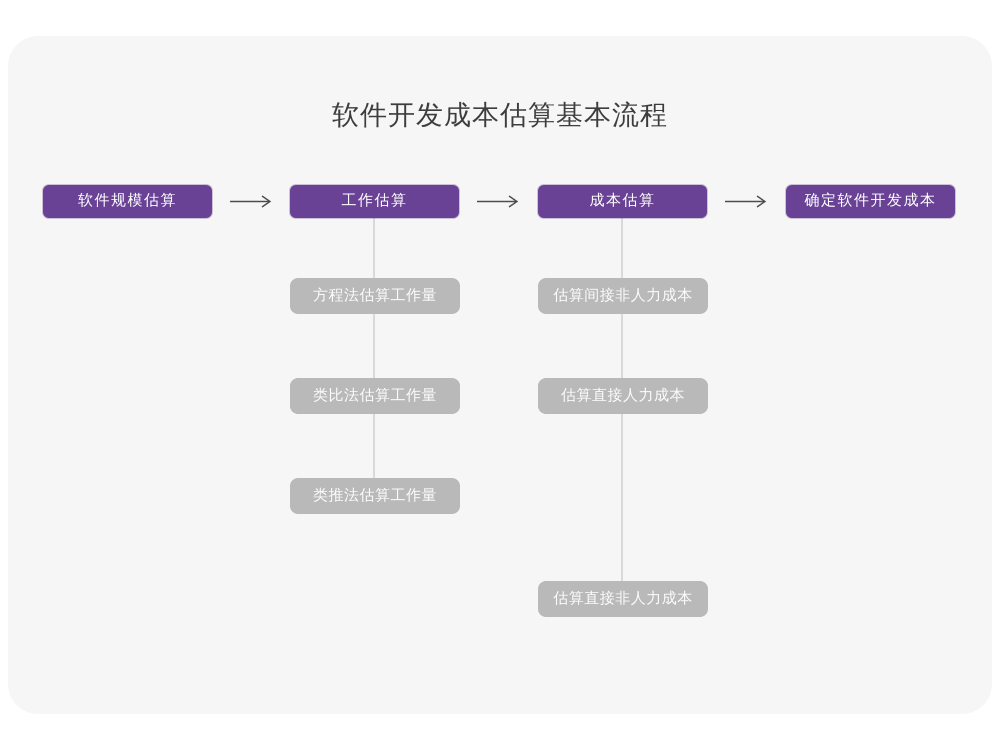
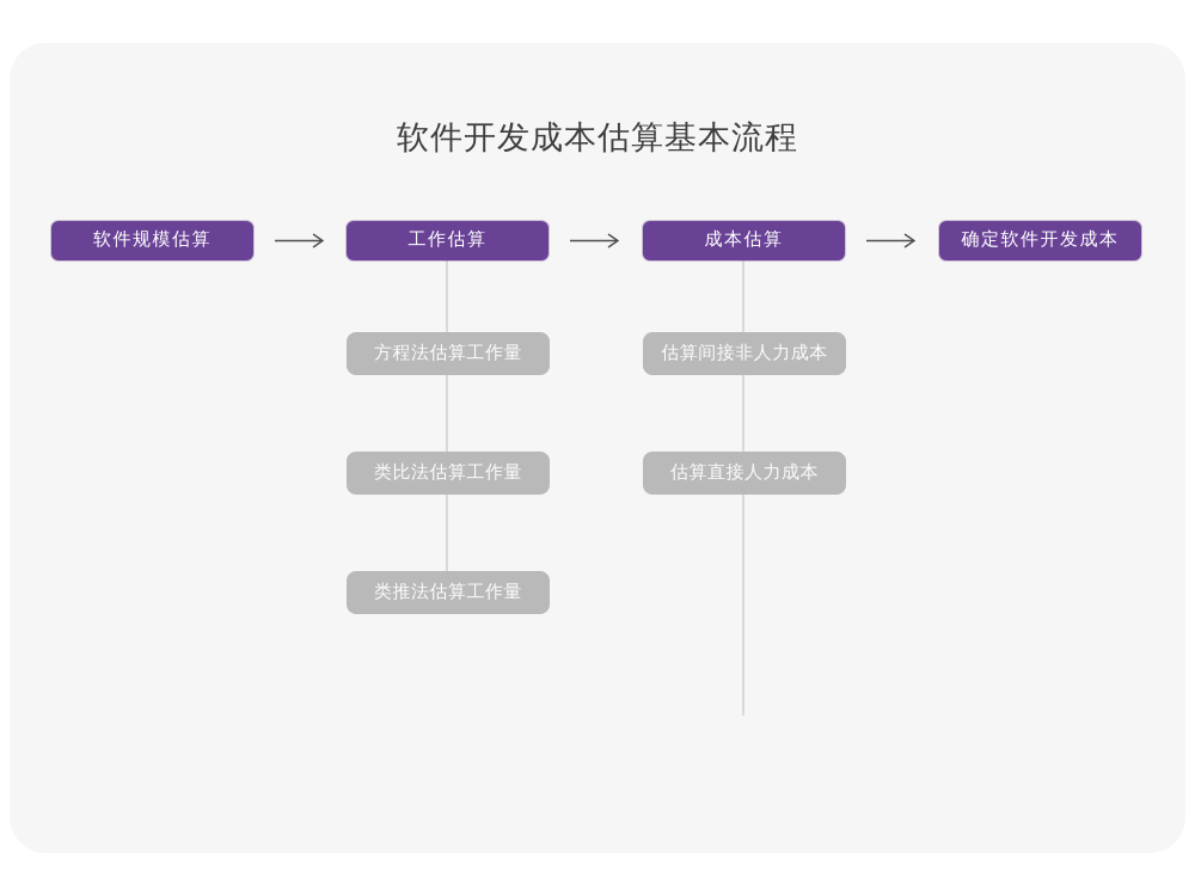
  软件开发成本估算基本流程
  软件规模估算
  工作估算
  成本估算
  确定软件开发成本
  方程法估算工作量
  类比法估算工作量
  类推法估算工作量
  估算间接非人力成本
  估算直接人力成本
- 估算直接非人力成本
